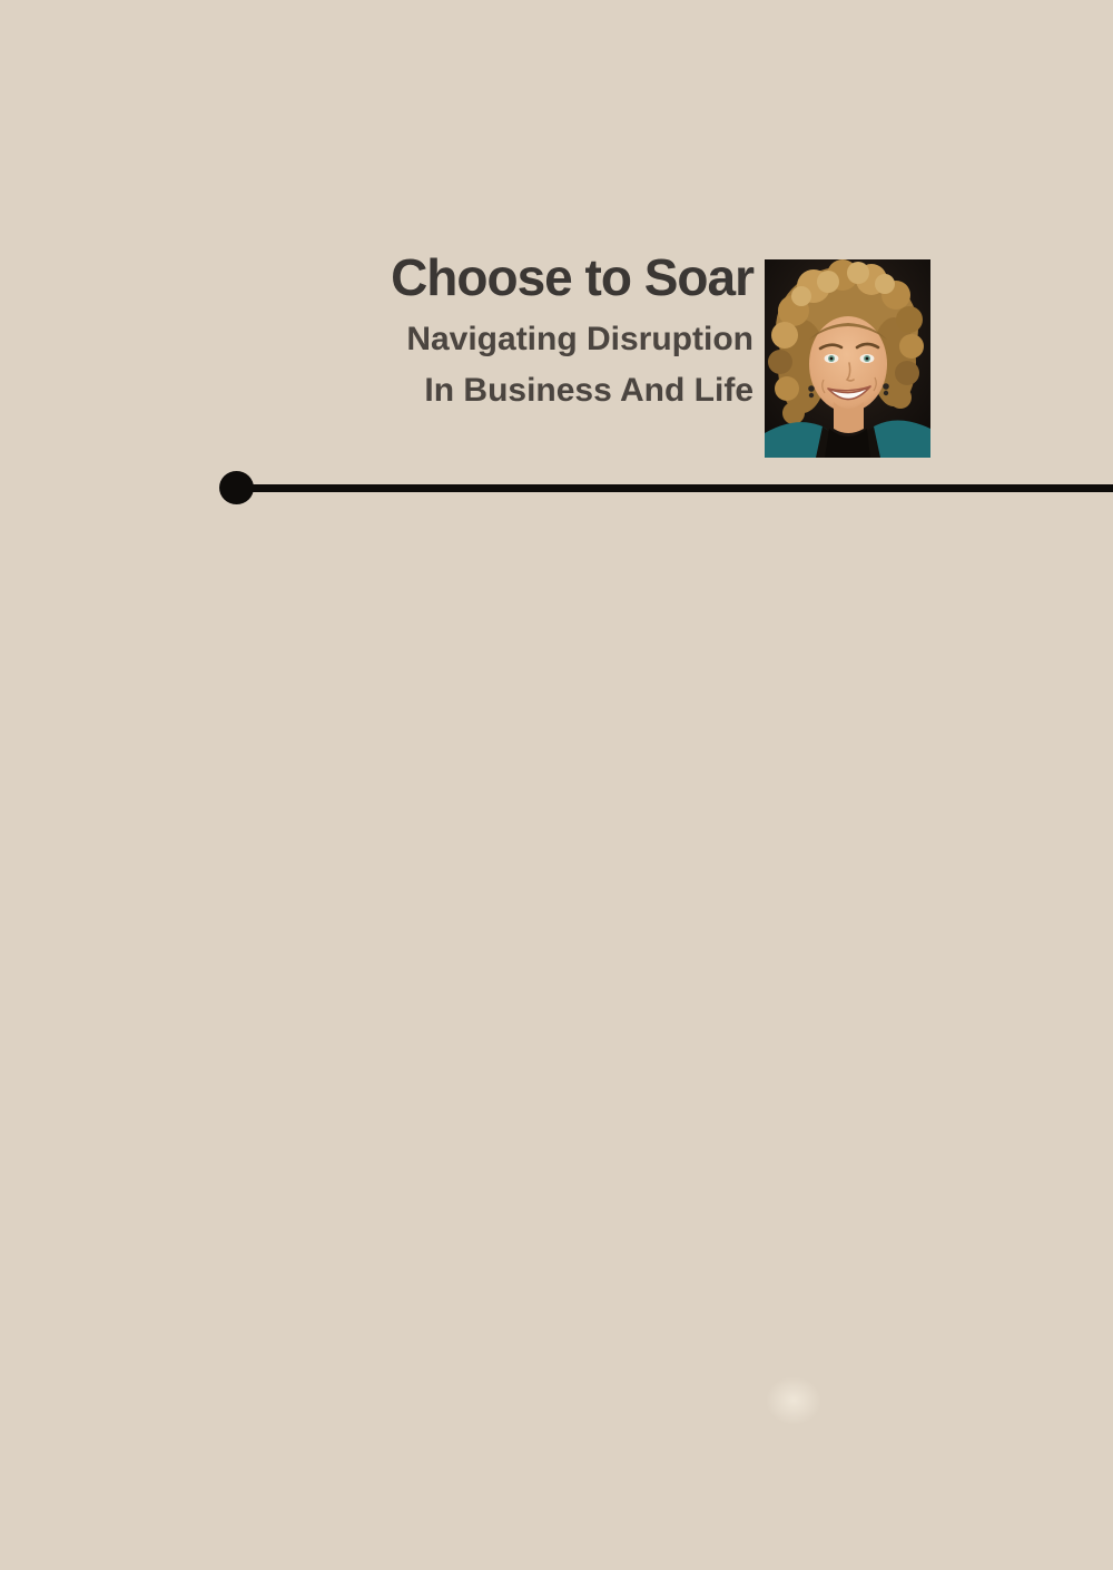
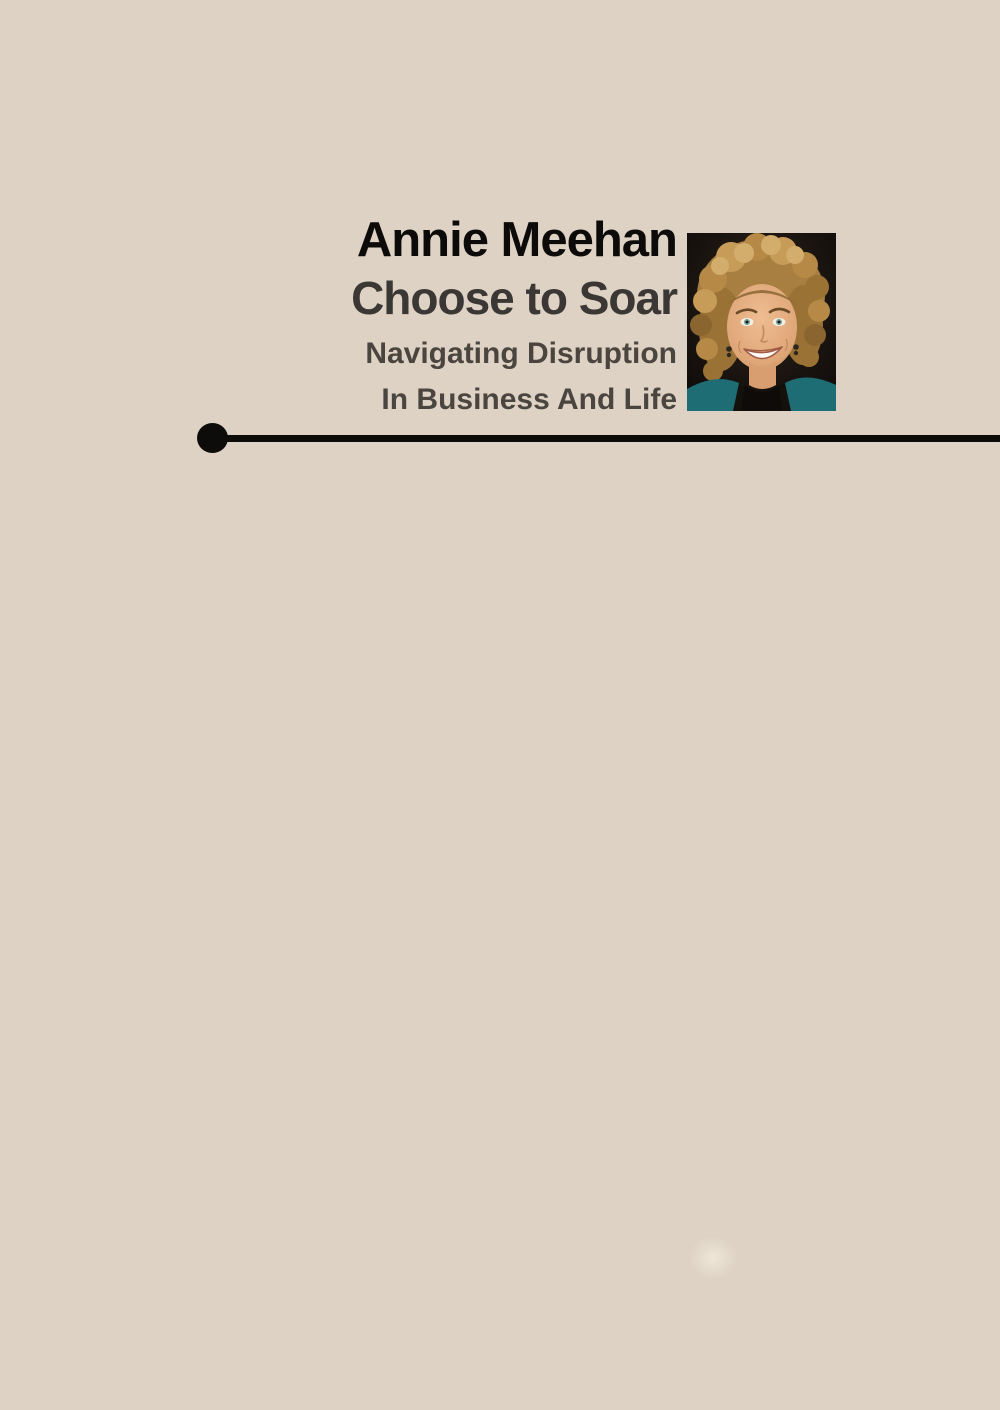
+ Annie Meehan
  Choose to Soar
  Navigating Disruption
  In Business And Life
